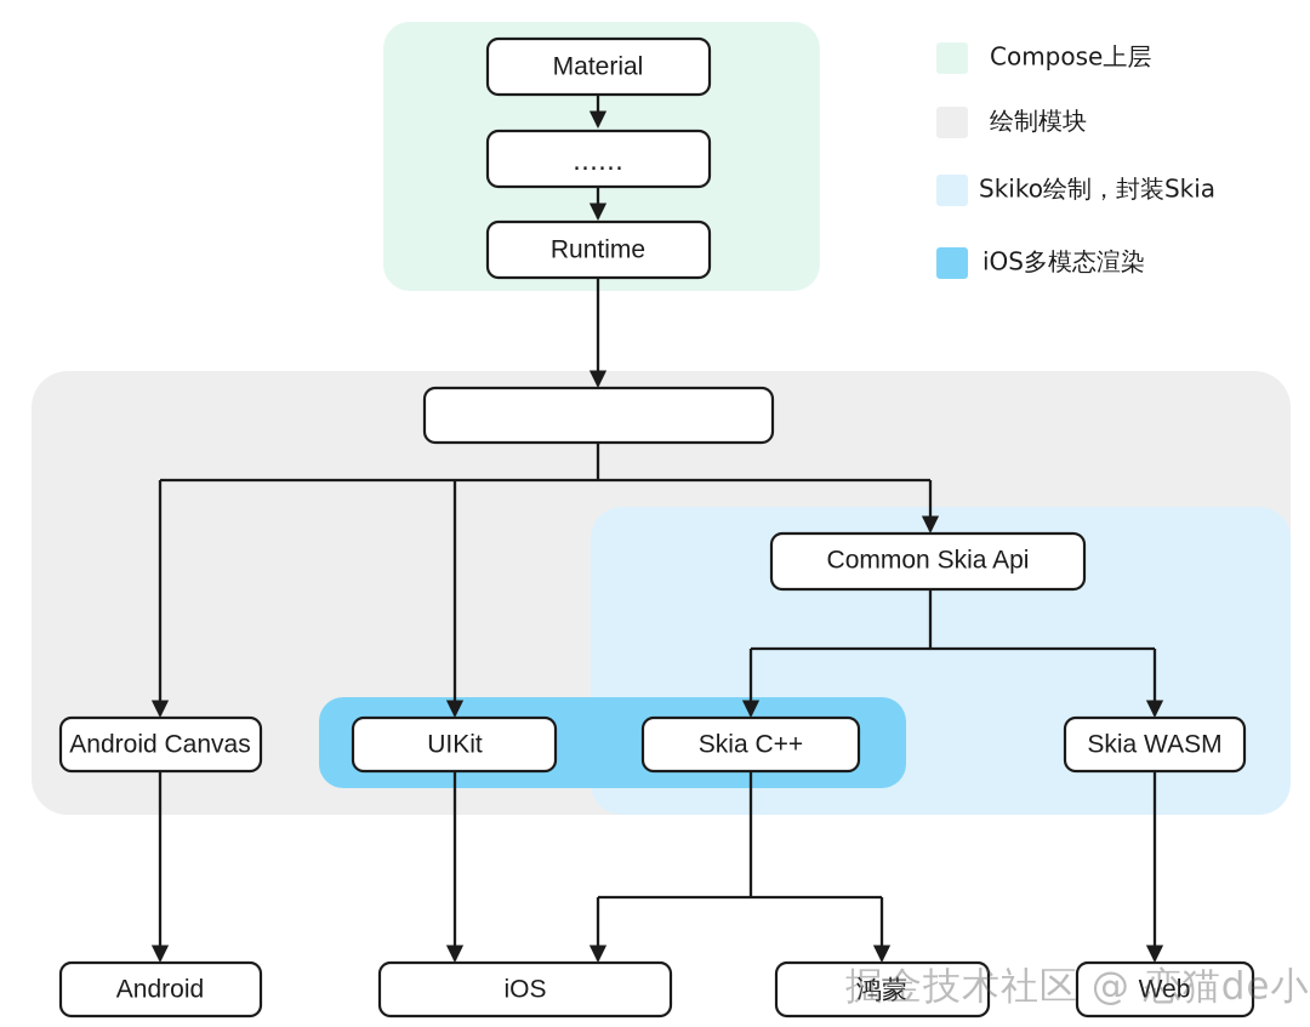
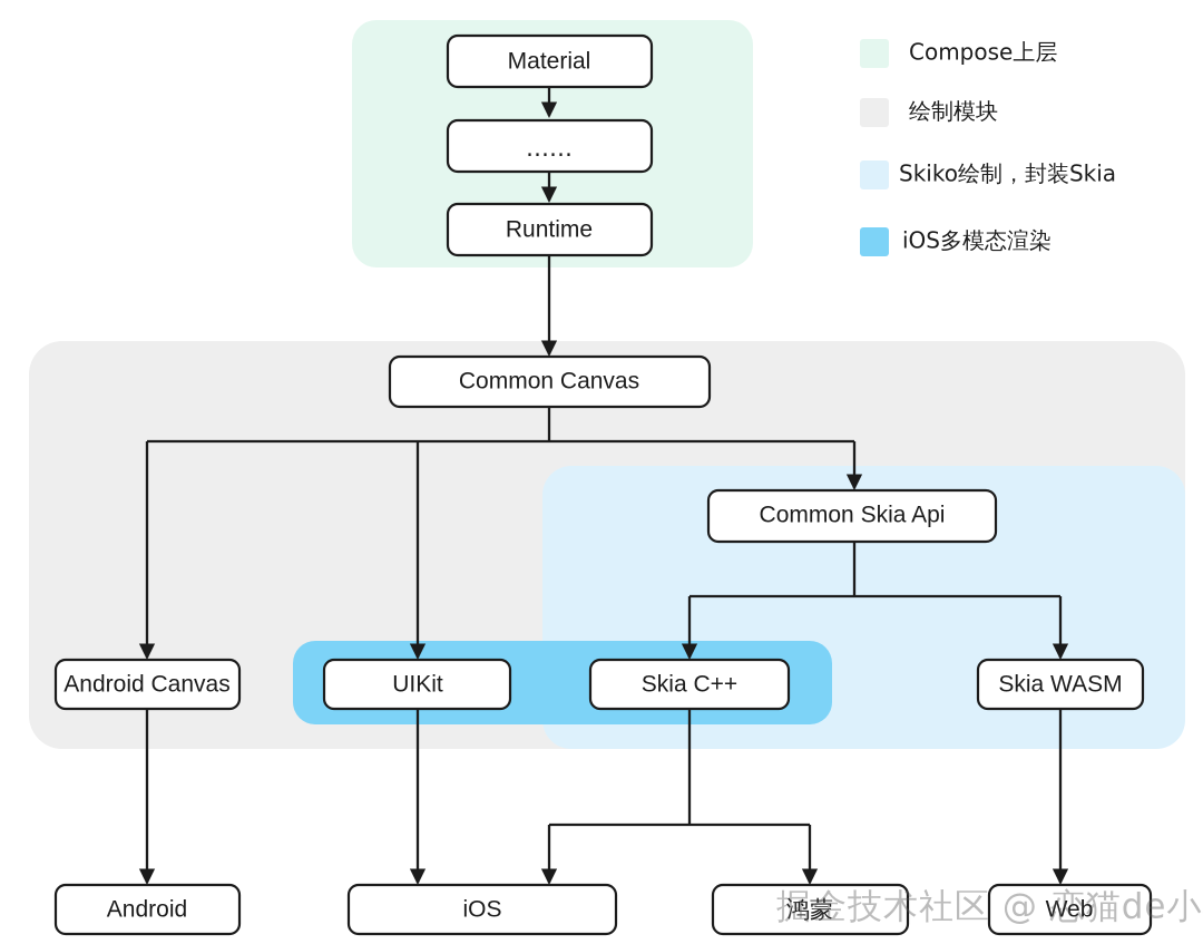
  Material
  ……
  Runtime
+ Common Canvas
  Common Skia Api
  Android Canvas
  UIKit
  Skia C++
  Skia WASM
  Android
  iOS
  鸿蒙
  Web
  Compose上层
  绘制模块
  Skiko绘制，封装Skia
  iOS多模态渲染
  掘金技术社区 @ 恋猫de小
